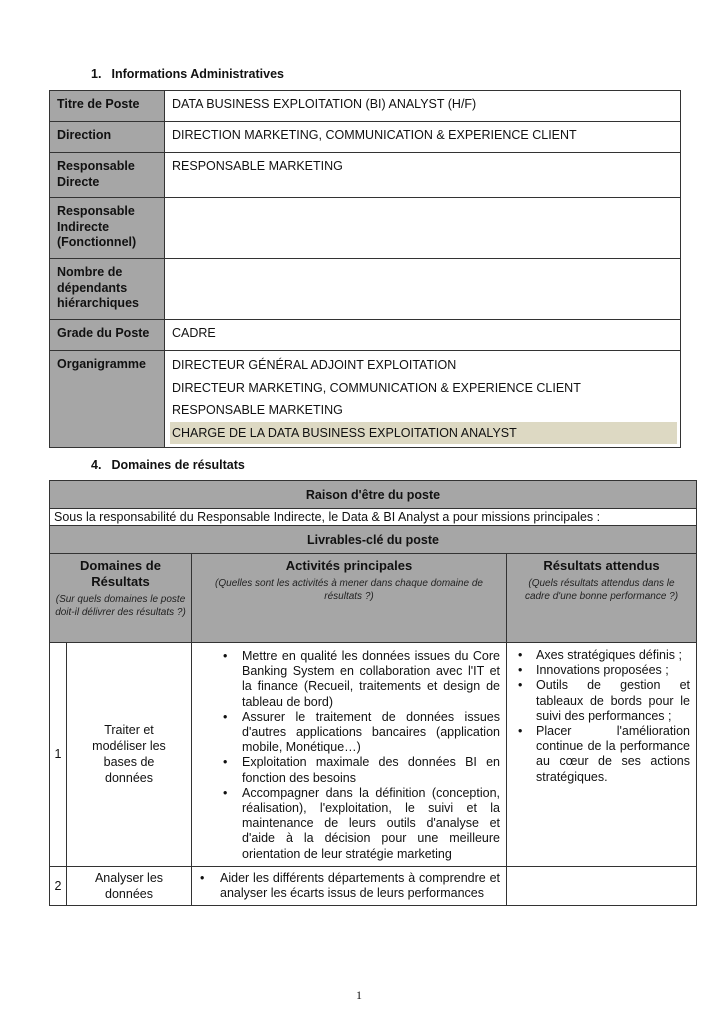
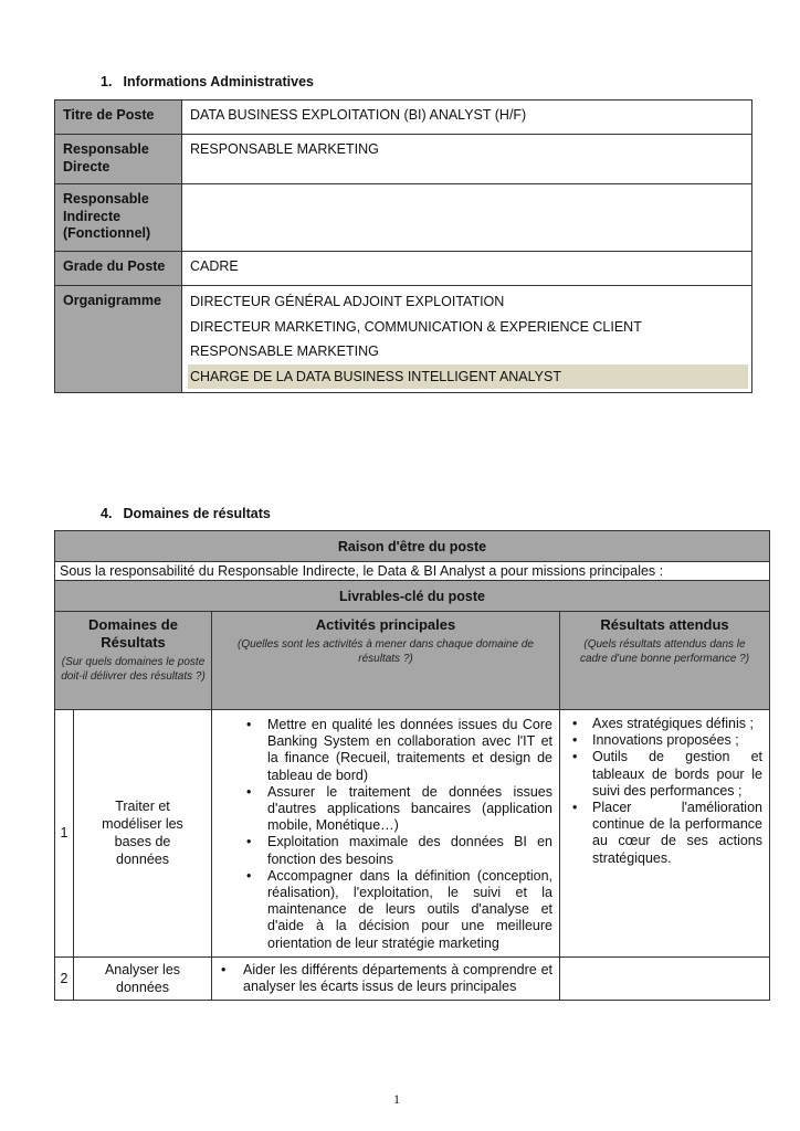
  1. Informations Administratives
  Titre de Poste	DATA BUSINESS EXPLOITATION (BI) ANALYST (H/F)
- Direction	DIRECTION MARKETING, COMMUNICATION & EXPERIENCE CLIENT
  Responsable Directe	RESPONSABLE MARKETING
  Responsable Indirecte (Fonctionnel)
- Nombre de dépendants hiérarchiques
  Grade du Poste	CADRE
- Organigramme	DIRECTEUR GÉNÉRAL ADJOINT EXPLOITATION DIRECTEUR MARKETING, COMMUNICATION & EXPERIENCE CLIENT RESPONSABLE MARKETING CHARGE DE LA DATA BUSINESS EXPLOITATION ANALYST
+ Organigramme	DIRECTEUR GÉNÉRAL ADJOINT EXPLOITATION DIRECTEUR MARKETING, COMMUNICATION & EXPERIENCE CLIENT RESPONSABLE MARKETING CHARGE DE LA DATA BUSINESS INTELLIGENT ANALYST
  4. Domaines de résultats
  Raison d'être du poste
  Sous la responsabilité du Responsable Indirecte, le Data & BI Analyst a pour missions principales :
  Livrables-clé du poste
  Domaines de Résultats (Sur quels domaines le poste doit-il délivrer des résultats ?)	Activités principales (Quelles sont les activités à mener dans chaque domaine de résultats ?)	Résultats attendus (Quels résultats attendus dans le cadre d'une bonne performance ?)
  1	Traiter et modéliser les bases de données	• Mettre en qualité les données issues du Core Banking System en collaboration avec l'IT et la finance (Recueil, traitements et design de tableau de bord) • Assurer le traitement de données issues d'autres applications bancaires (application mobile, Monétique…) • Exploitation maximale des données BI en fonction des besoins • Accompagner dans la définition (conception, réalisation), l'exploitation, le suivi et la maintenance de leurs outils d'analyse et d'aide à la décision pour une meilleure orientation de leur stratégie marketing	• Axes stratégiques définis ; • Innovations proposées ; • Outils de gestion et tableaux de bords pour le suivi des performances ; • Placer l'amélioration continue de la performance au cœur de ses actions stratégiques.
- 2	Analyser les données	• Aider les différents départements à comprendre et analyser les écarts issus de leurs performances
+ 2	Analyser les données	• Aider les différents départements à comprendre et analyser les écarts issus de leurs principales
  1
